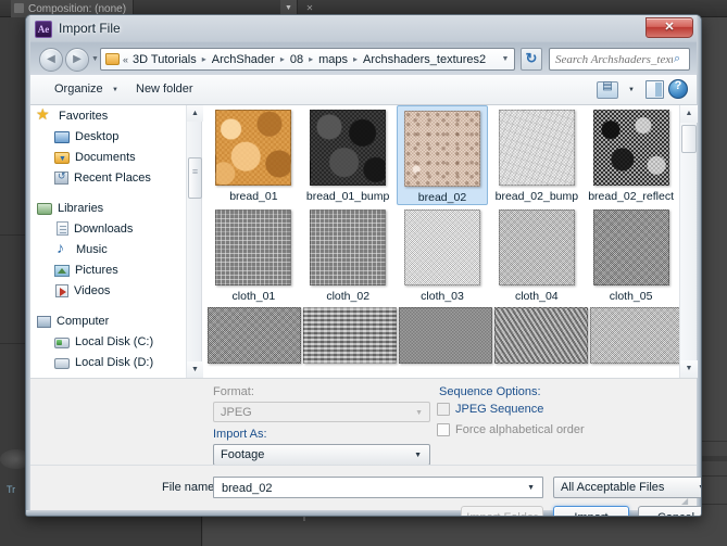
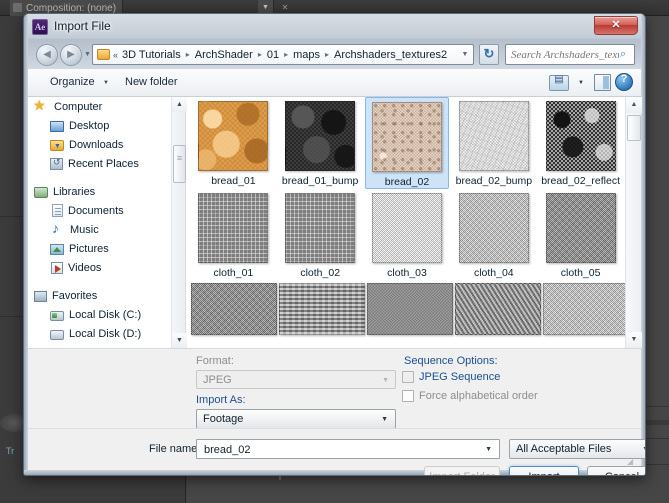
  Tr
  Composition: (none)
  ✕
  Ae
  Import File
  «
  3D Tutorials
  ▸
  ArchShader
  ▸
- 08
+ 01
  ▸
  maps
  ▸
  Archshaders_textures2
  Search Archshaders_text
  ⌕
  Organize
  New folder
- Favorites
+ Computer
  Desktop
- Documents
+ Downloads
  Recent Places
  Libraries
- Downloads
+ Documents
  Music
  Pictures
  Videos
- Computer
+ Favorites
  Local Disk (C:)
  Local Disk (D:)
  bread_01
  bread_01_bump
  bread_02
  bread_02_bump
  bread_02_reflect
  cloth_01
  cloth_02
  cloth_03
  cloth_04
  cloth_05
  Format:
  JPEG
  Import As:
  Footage
  Sequence Options:
  JPEG Sequence
  Force alphabetical order
  File name
  bread_02
  All Acceptable Files
  ◢
